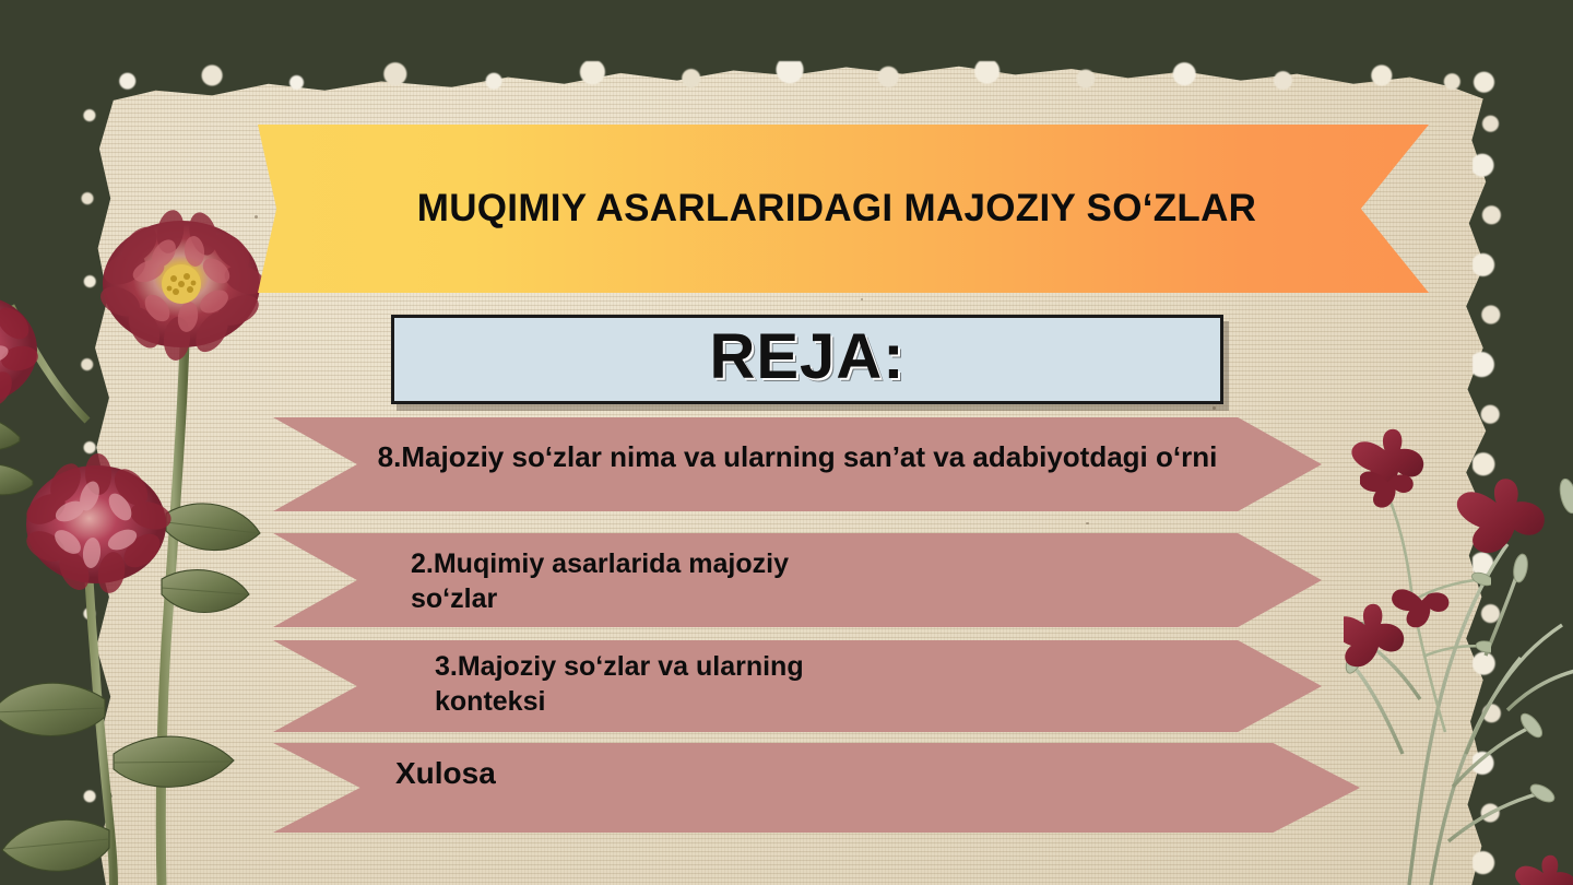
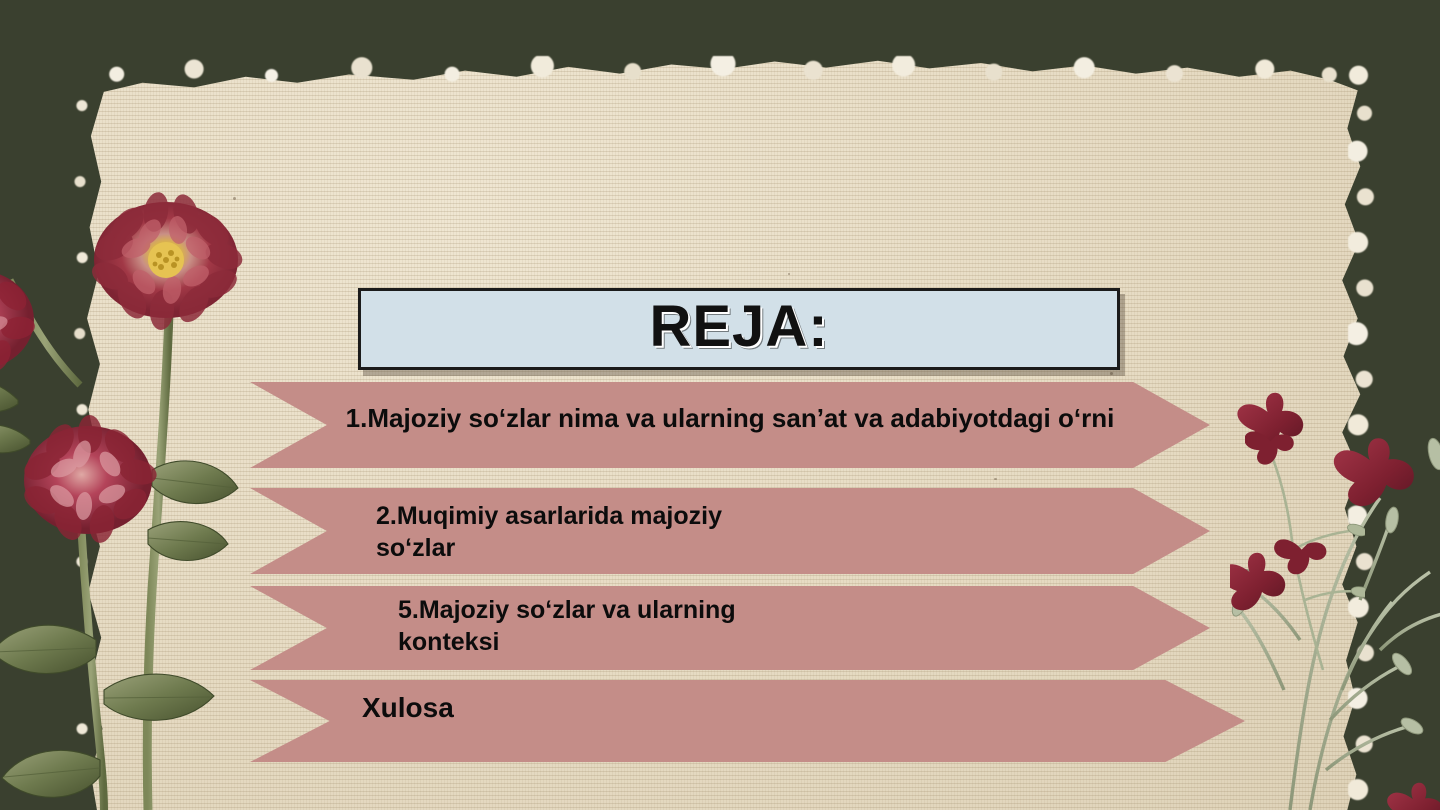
- MUQIMIY ASARLARIDAGI MAJOZIY SO‘ZLAR
  REJA:
- 8.Majoziy so‘zlar nima va ularning san’at va adabiyotdagi o‘rni
+ 1.Majoziy so‘zlar nima va ularning san’at va adabiyotdagi o‘rni
  2.Muqimiy asarlarida majoziy so‘zlar
- 3.Majoziy so‘zlar va ularning konteksi
+ 5.Majoziy so‘zlar va ularning konteksi
  Xulosa
